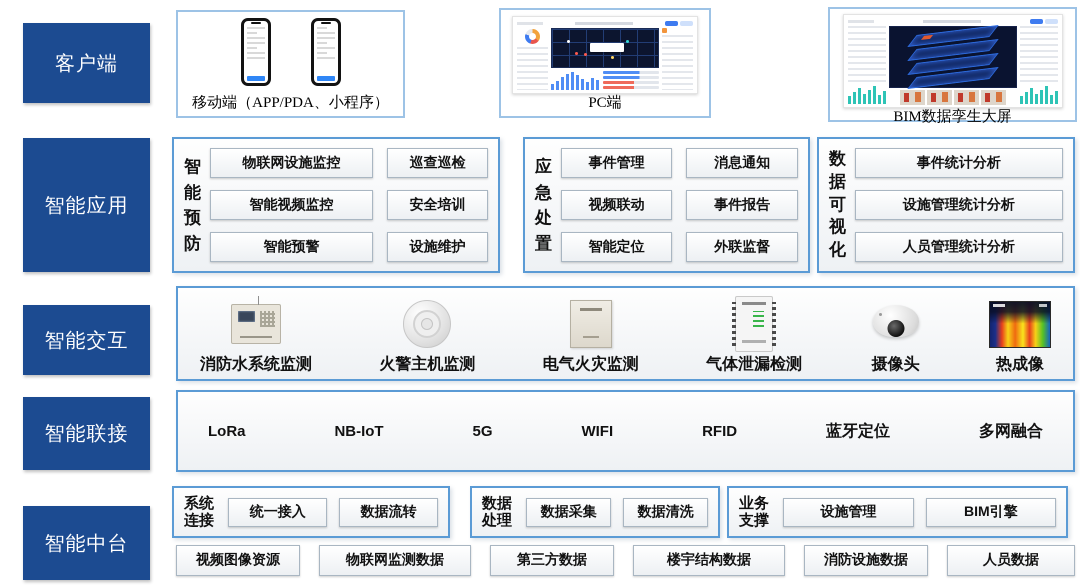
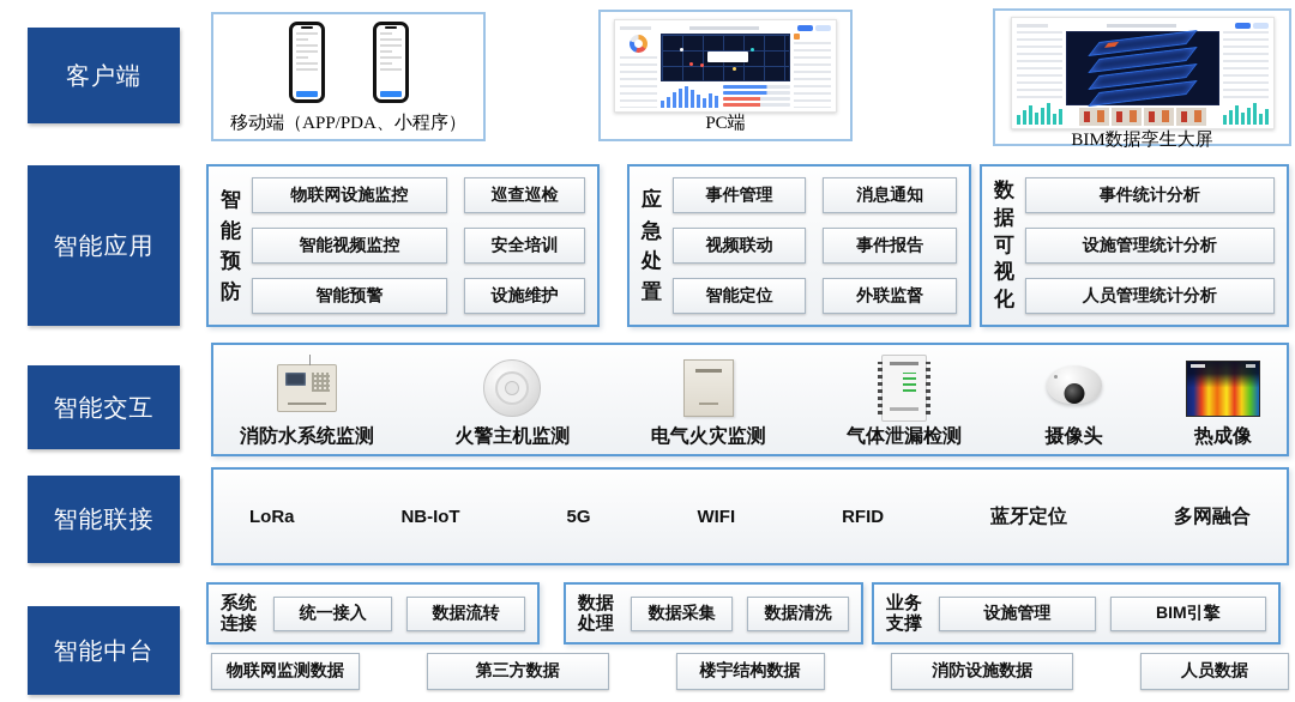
  客户端
  智能应用
  智能交互
  智能联接
  智能中台
  移动端（APP/PDA、小程序）
  PC端
  BIM数据孪生大屏
  智能预防
  物联网设施监控
  巡查巡检
  智能视频监控
  安全培训
  智能预警
  设施维护
  应急处置
  事件管理
  消息通知
  视频联动
  事件报告
  智能定位
  外联监督
  数据可视化
  事件统计分析
  设施管理统计分析
  人员管理统计分析
  消防水系统监测
  火警主机监测
  电气火灾监测
  气体泄漏检测
  摄像头
  热成像
  LoRa
  NB-IoT
  5G
  WIFI
  RFID
  蓝牙定位
  多网融合
  系统连接
  统一接入
  数据流转
  数据处理
  数据采集
  数据清洗
  业务支撑
  设施管理
  BIM引擎
- 视频图像资源
  物联网监测数据
  第三方数据
  楼宇结构数据
  消防设施数据
  人员数据
